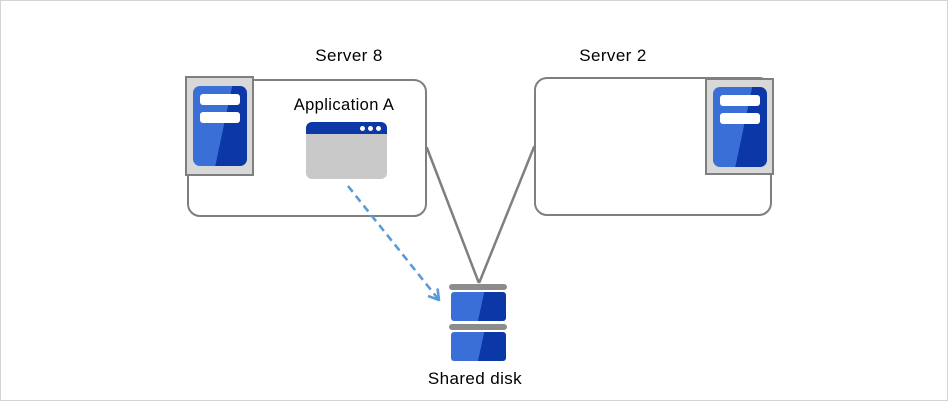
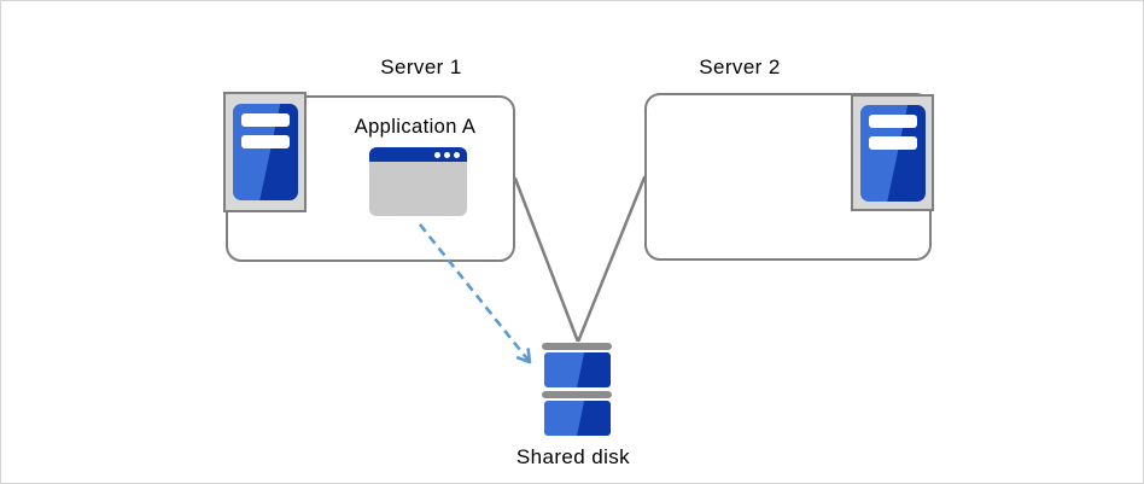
- Server 8
+ Server 1
  Server 2
  Application A
  Shared disk
